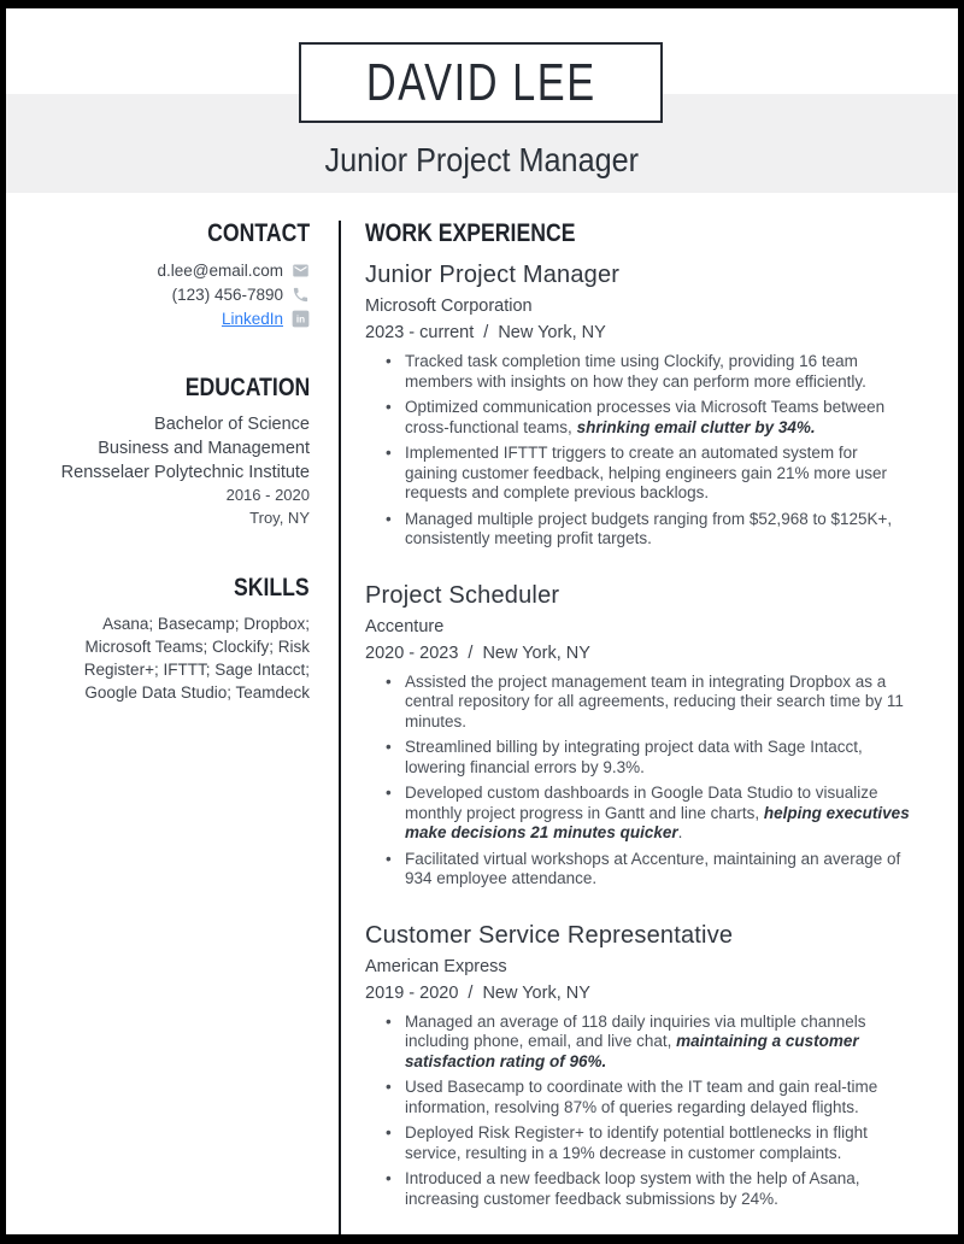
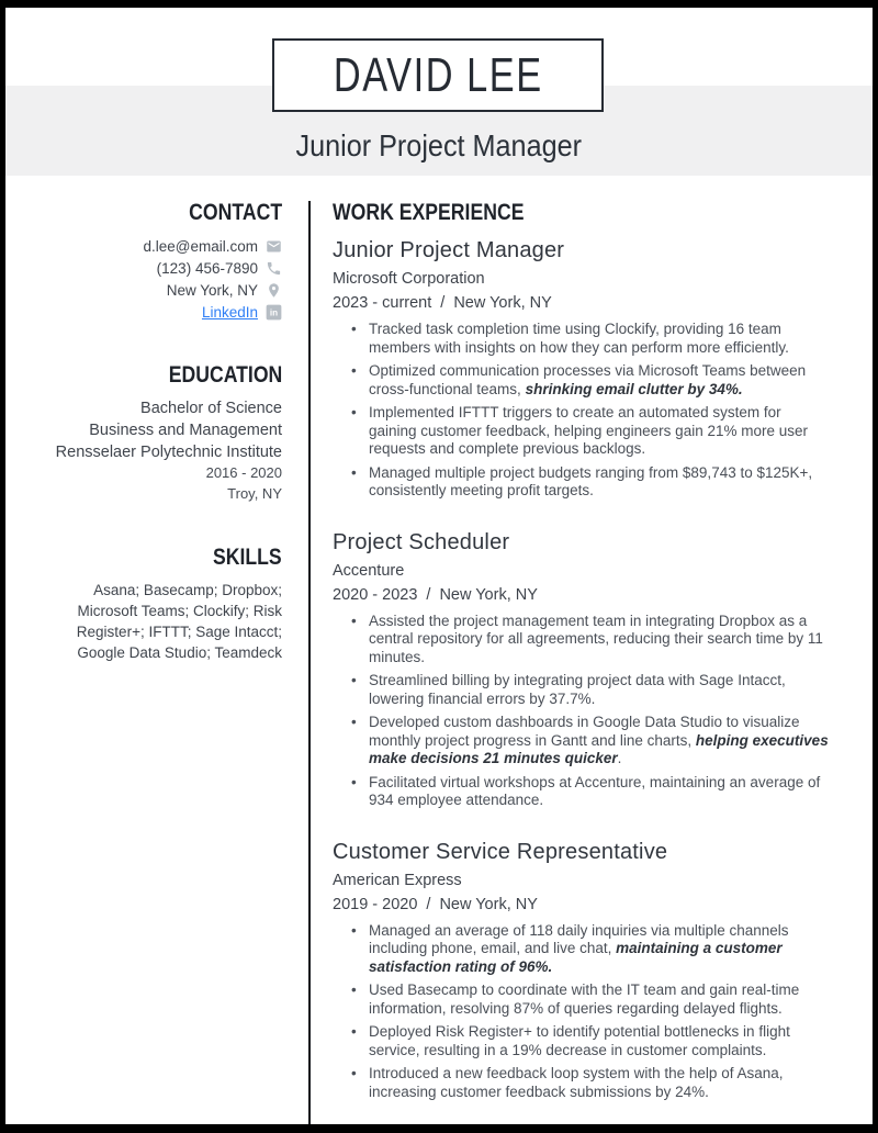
  Junior Project Manager
  DAVID LEE
  CONTACT
  d.lee@email.com
  (123) 456-7890
+ New York, NY
  LinkedIn
  in
  EDUCATION
  Bachelor of Science
  Business and Management
  Rensselaer Polytechnic Institute
  2016 - 2020
  Troy, NY
  SKILLS
  Asana; Basecamp; Dropbox; Microsoft Teams; Clockify; Risk Register+; IFTTT; Sage Intacct; Google Data Studio; Teamdeck
  WORK EXPERIENCE
  Junior Project Manager
  Microsoft Corporation
  2023 - current / New York, NY
  •
  Tracked task completion time using Clockify, providing 16 team members with insights on how they can perform more efficiently.
  •
  Optimized communication processes via Microsoft Teams between cross-functional teams, shrinking email clutter by 34%.
  •
  Implemented IFTTT triggers to create an automated system for gaining customer feedback, helping engineers gain 21% more user requests and complete previous backlogs.
  •
- Managed multiple project budgets ranging from $52,968 to $125K+, consistently meeting profit targets.
+ Managed multiple project budgets ranging from $89,743 to $125K+, consistently meeting profit targets.
  Project Scheduler
  Accenture
  2020 - 2023 / New York, NY
  •
  Assisted the project management team in integrating Dropbox as a central repository for all agreements, reducing their search time by 11 minutes.
  •
- Streamlined billing by integrating project data with Sage Intacct, lowering financial errors by 9.3%.
+ Streamlined billing by integrating project data with Sage Intacct, lowering financial errors by 37.7%.
  •
  Developed custom dashboards in Google Data Studio to visualize monthly project progress in Gantt and line charts, helping executives make decisions 21 minutes quicker.
  •
  Facilitated virtual workshops at Accenture, maintaining an average of 934 employee attendance.
  Customer Service Representative
  American Express
  2019 - 2020 / New York, NY
  •
  Managed an average of 118 daily inquiries via multiple channels including phone, email, and live chat, maintaining a customer satisfaction rating of 96%.
  •
  Used Basecamp to coordinate with the IT team and gain real-time information, resolving 87% of queries regarding delayed flights.
  •
  Deployed Risk Register+ to identify potential bottlenecks in flight service, resulting in a 19% decrease in customer complaints.
  •
  Introduced a new feedback loop system with the help of Asana, increasing customer feedback submissions by 24%.
